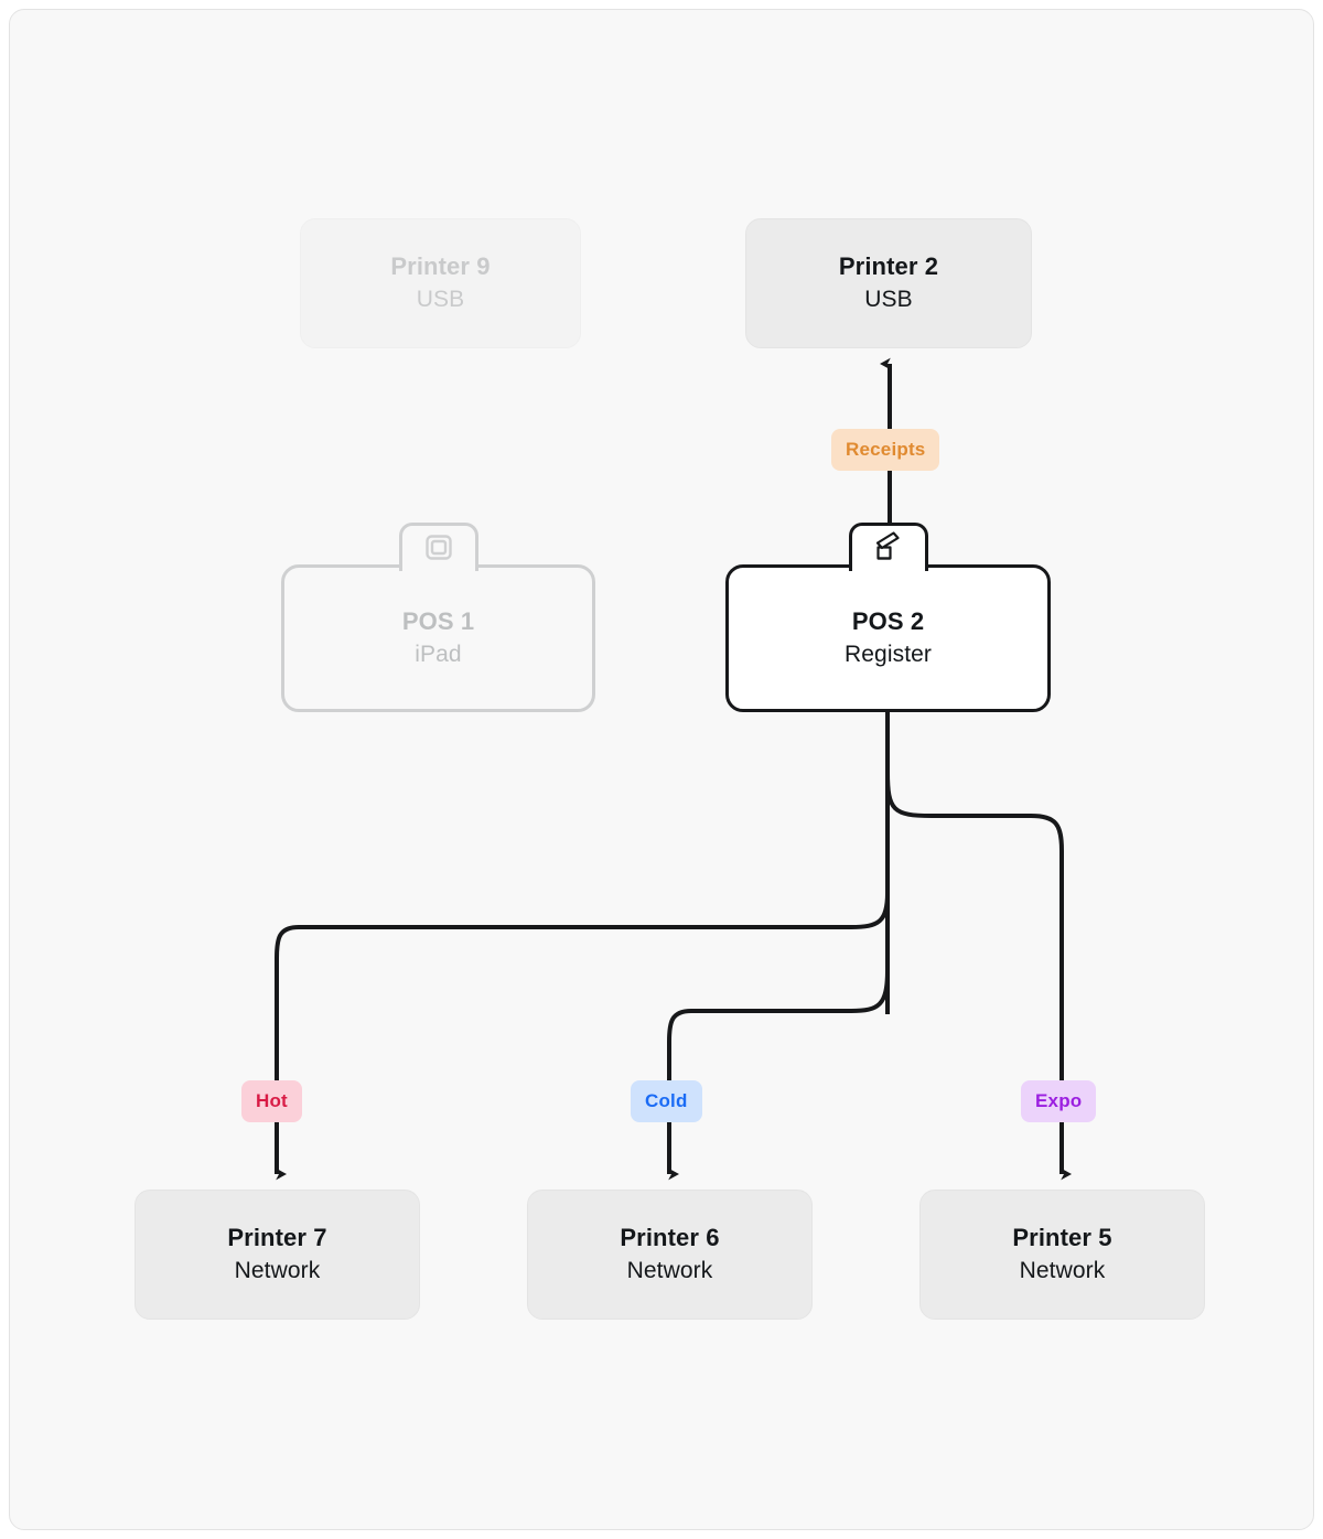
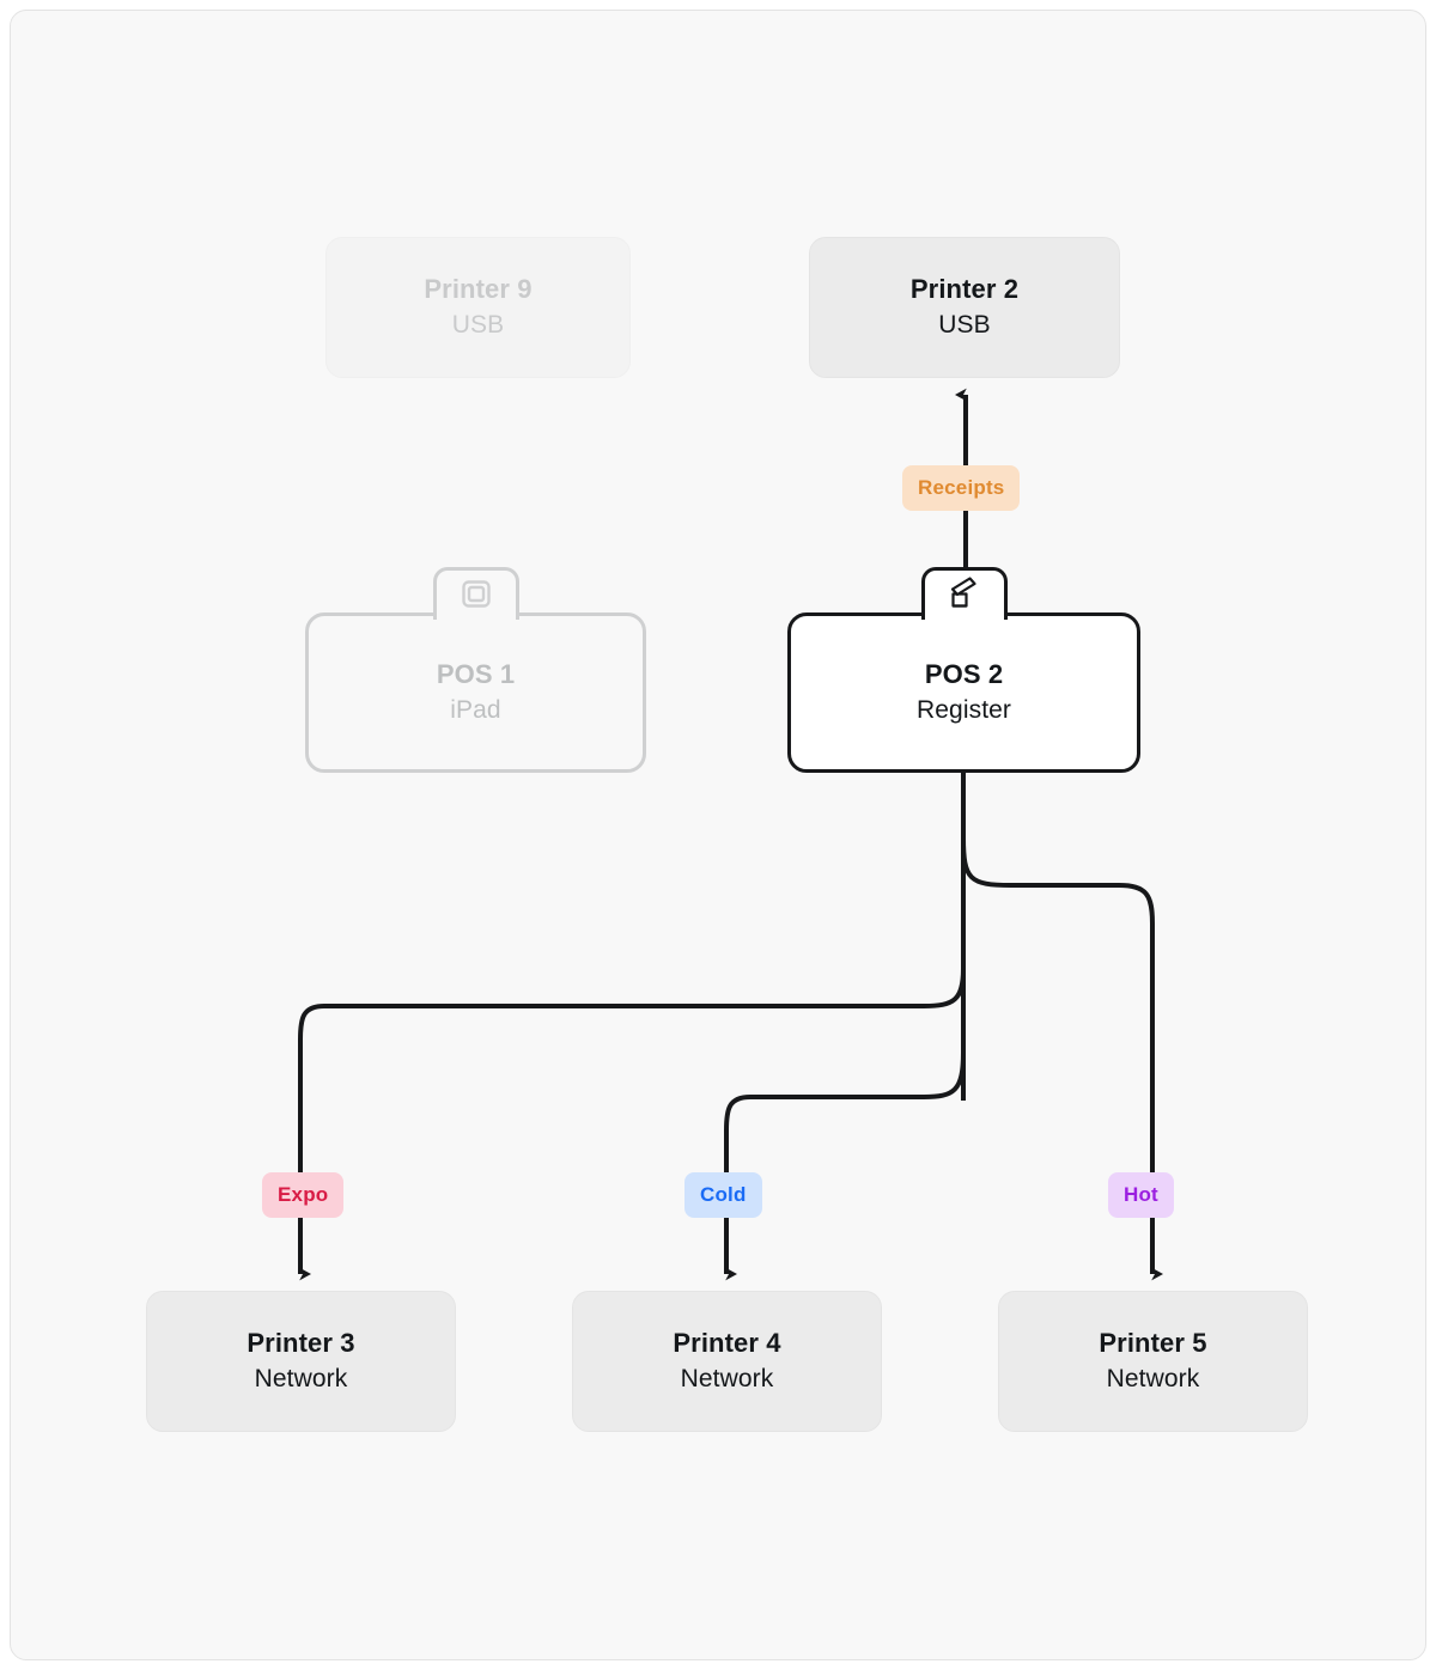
  Printer 9
  USB
  Printer 2
  USB
  POS 1
  iPad
  POS 2
  Register
- Printer 7
+ Printer 3
  Network
- Printer 6
+ Printer 4
  Network
  Printer 5
  Network
  Receipts
- Hot
+ Expo
  Cold
- Expo
+ Hot
